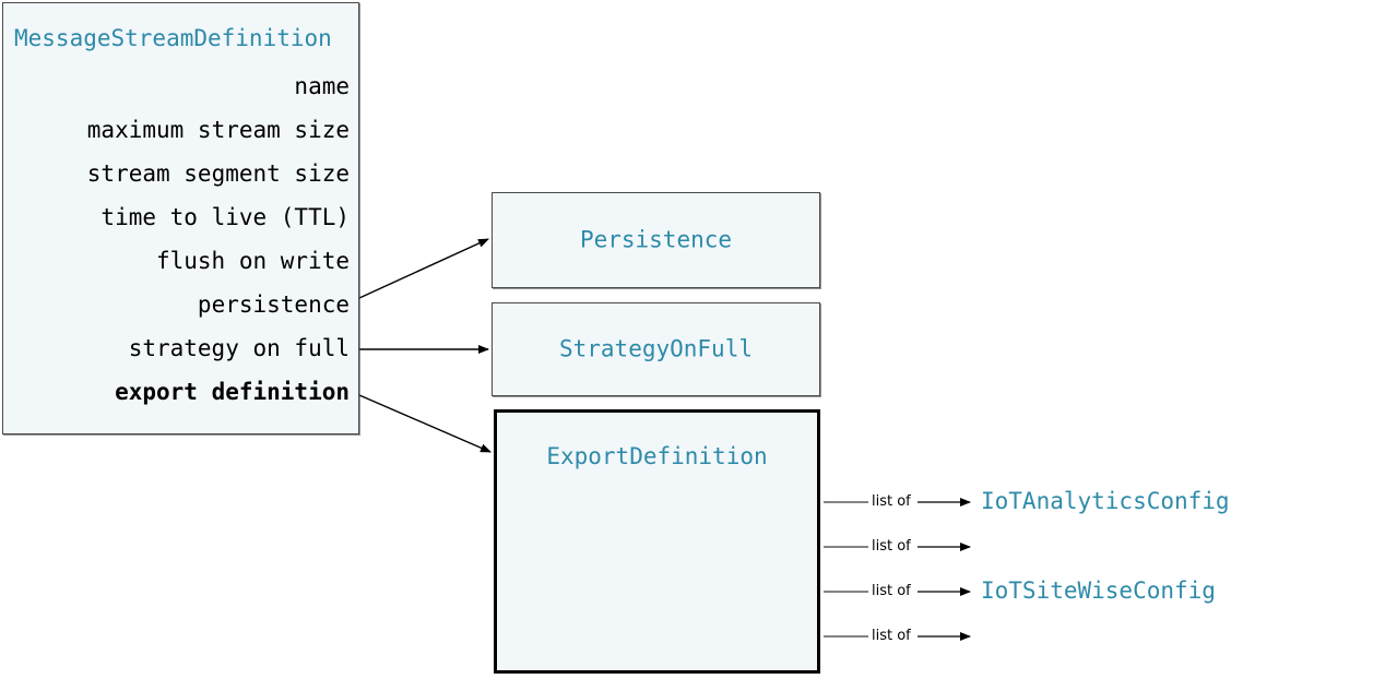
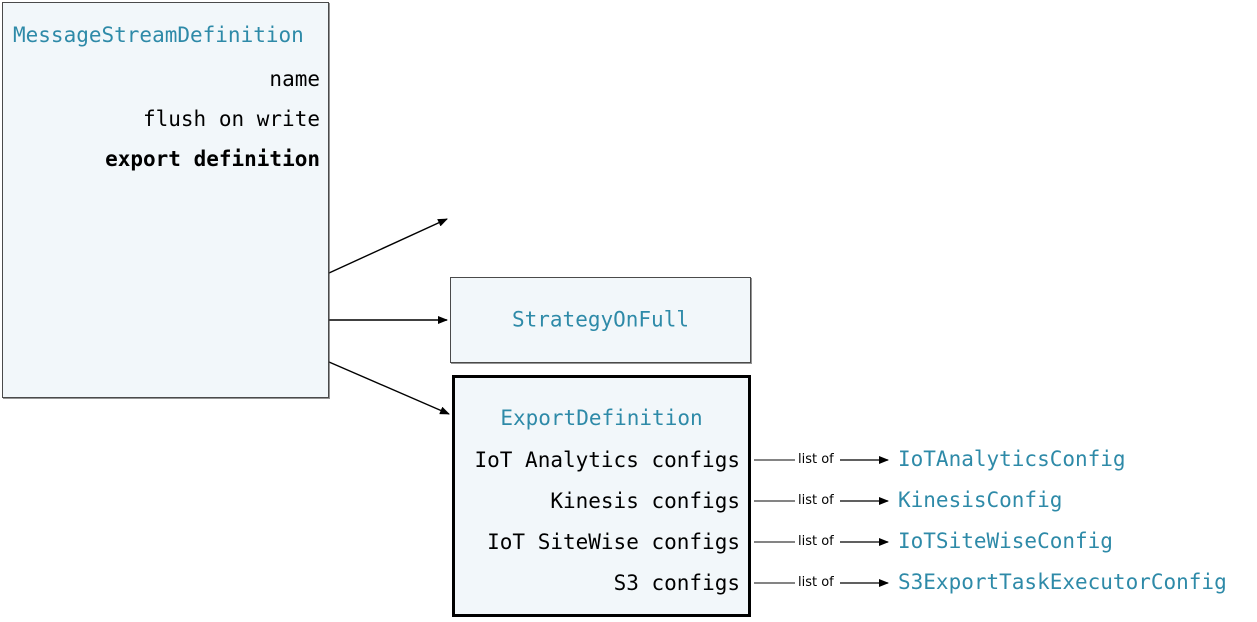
  MessageStreamDefinition
  name
- maximum stream size
- stream segment size
- time to live (TTL)
  flush on write
- persistence
- strategy on full
  export definition
- Persistence
  StrategyOnFull
  ExportDefinition
+ IoT Analytics configs
+ Kinesis configs
+ IoT SiteWise configs
+ S3 configs
  list of
  list of
  list of
  list of
  IoTAnalyticsConfig
+ KinesisConfig
  IoTSiteWiseConfig
+ S3ExportTaskExecutorConfig
